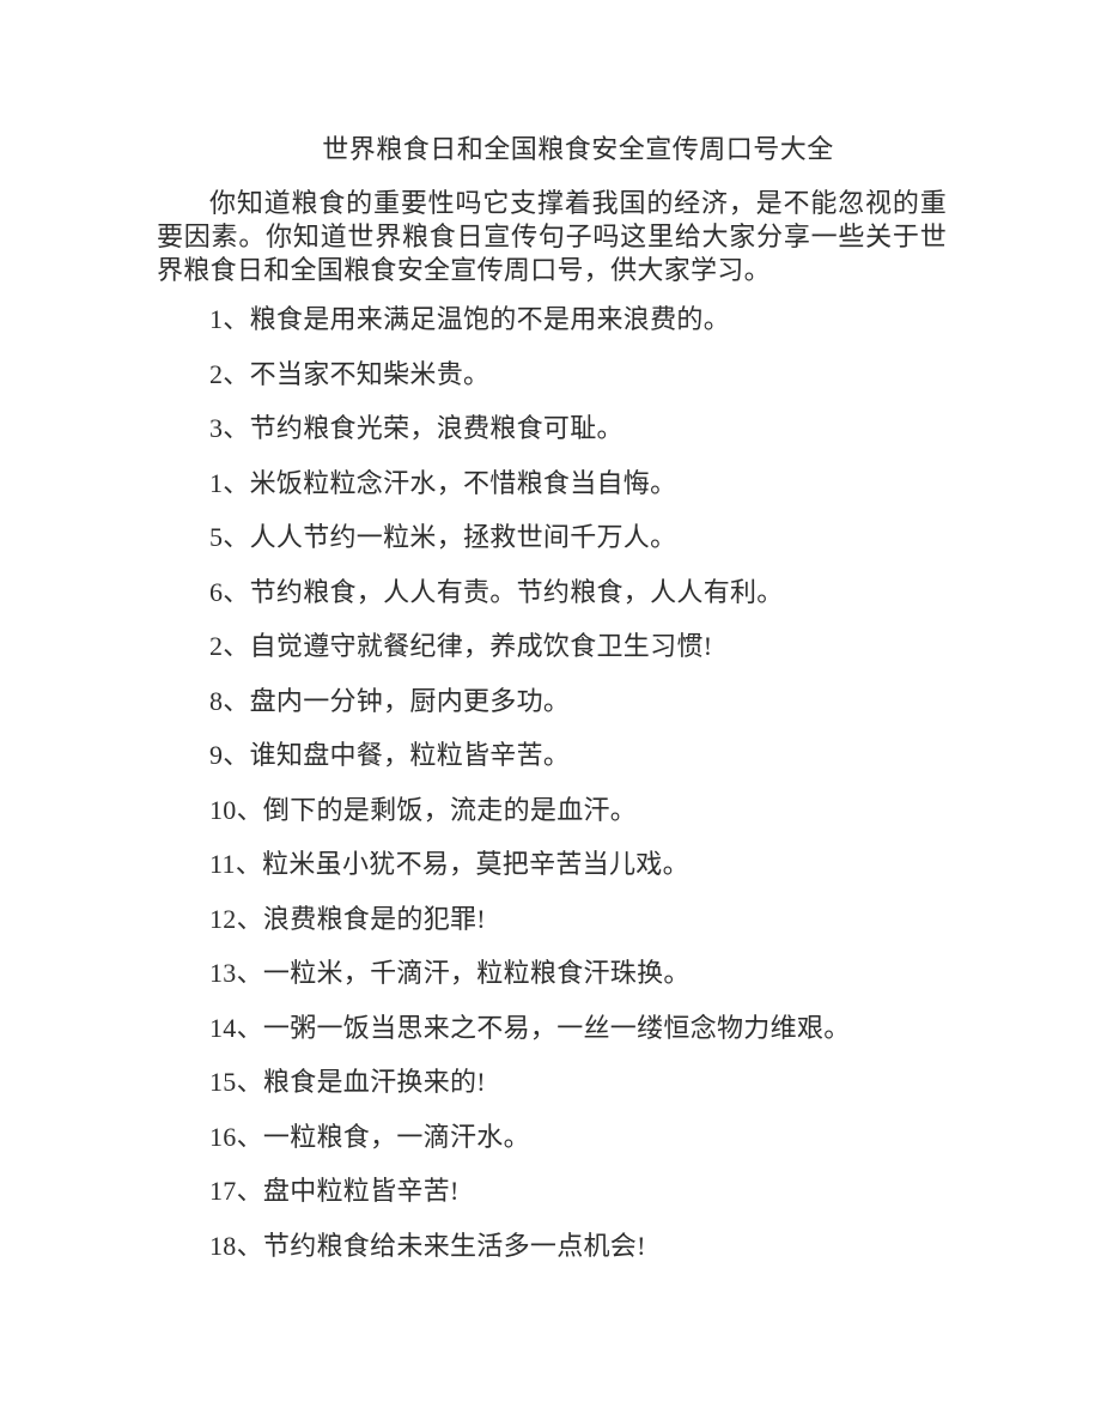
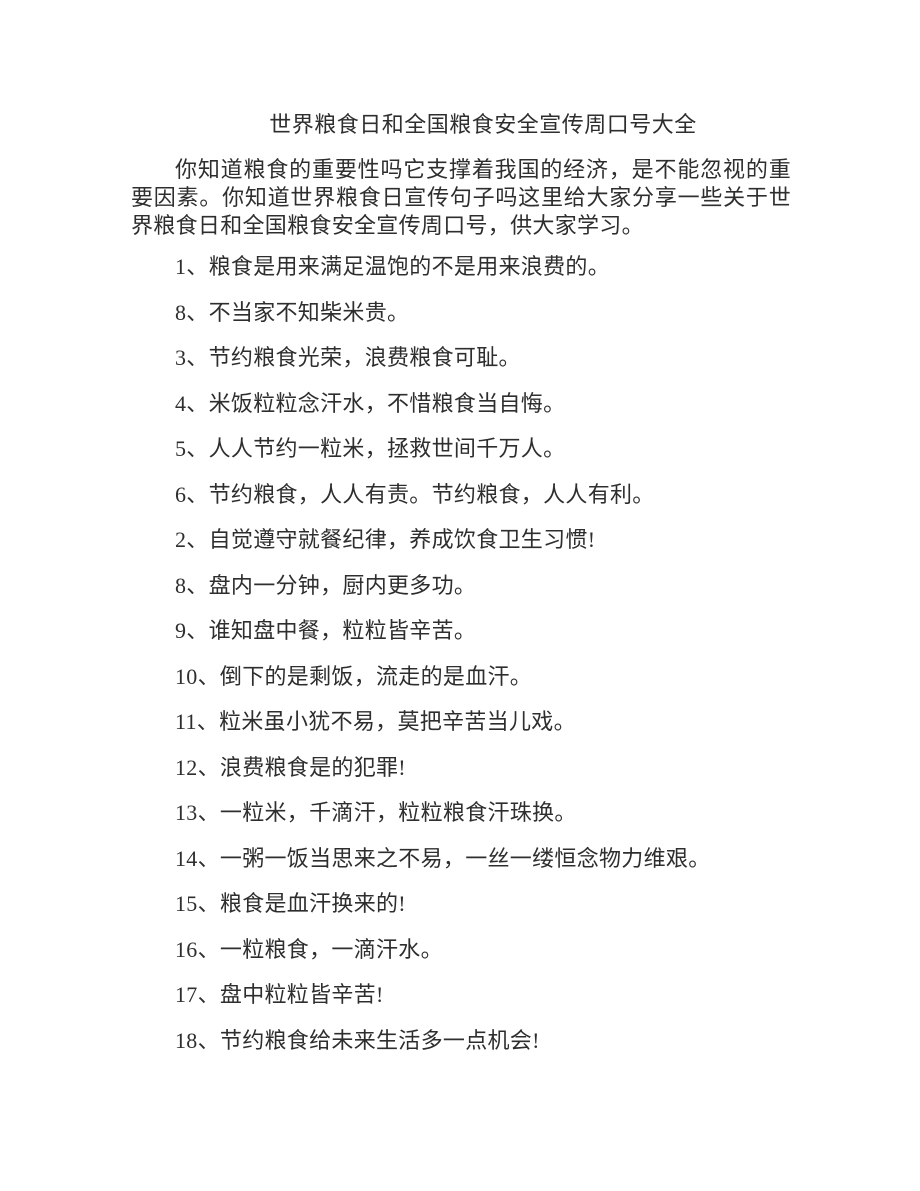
  世界粮食日和全国粮食安全宣传周口号大全
  你知道粮食的重要性吗它支撑着我国的经济，是不能忽视的重要因素。你知道世界粮食日宣传句子吗这里给大家分享一些关于世界粮食日和全国粮食安全宣传周口号，供大家学习。
  1、粮食是用来满足温饱的不是用来浪费的。
- 2、不当家不知柴米贵。
+ 8、不当家不知柴米贵。
  3、节约粮食光荣，浪费粮食可耻。
- 1、米饭粒粒念汗水，不惜粮食当自悔。
+ 4、米饭粒粒念汗水，不惜粮食当自悔。
  5、人人节约一粒米，拯救世间千万人。
  6、节约粮食，人人有责。节约粮食，人人有利。
  2、自觉遵守就餐纪律，养成饮食卫生习惯!
  8、盘内一分钟，厨内更多功。
  9、谁知盘中餐，粒粒皆辛苦。
  10、倒下的是剩饭，流走的是血汗。
  11、粒米虽小犹不易，莫把辛苦当儿戏。
  12、浪费粮食是的犯罪!
  13、一粒米，千滴汗，粒粒粮食汗珠换。
  14、一粥一饭当思来之不易，一丝一缕恒念物力维艰。
  15、粮食是血汗换来的!
  16、一粒粮食，一滴汗水。
  17、盘中粒粒皆辛苦!
  18、节约粮食给未来生活多一点机会!
